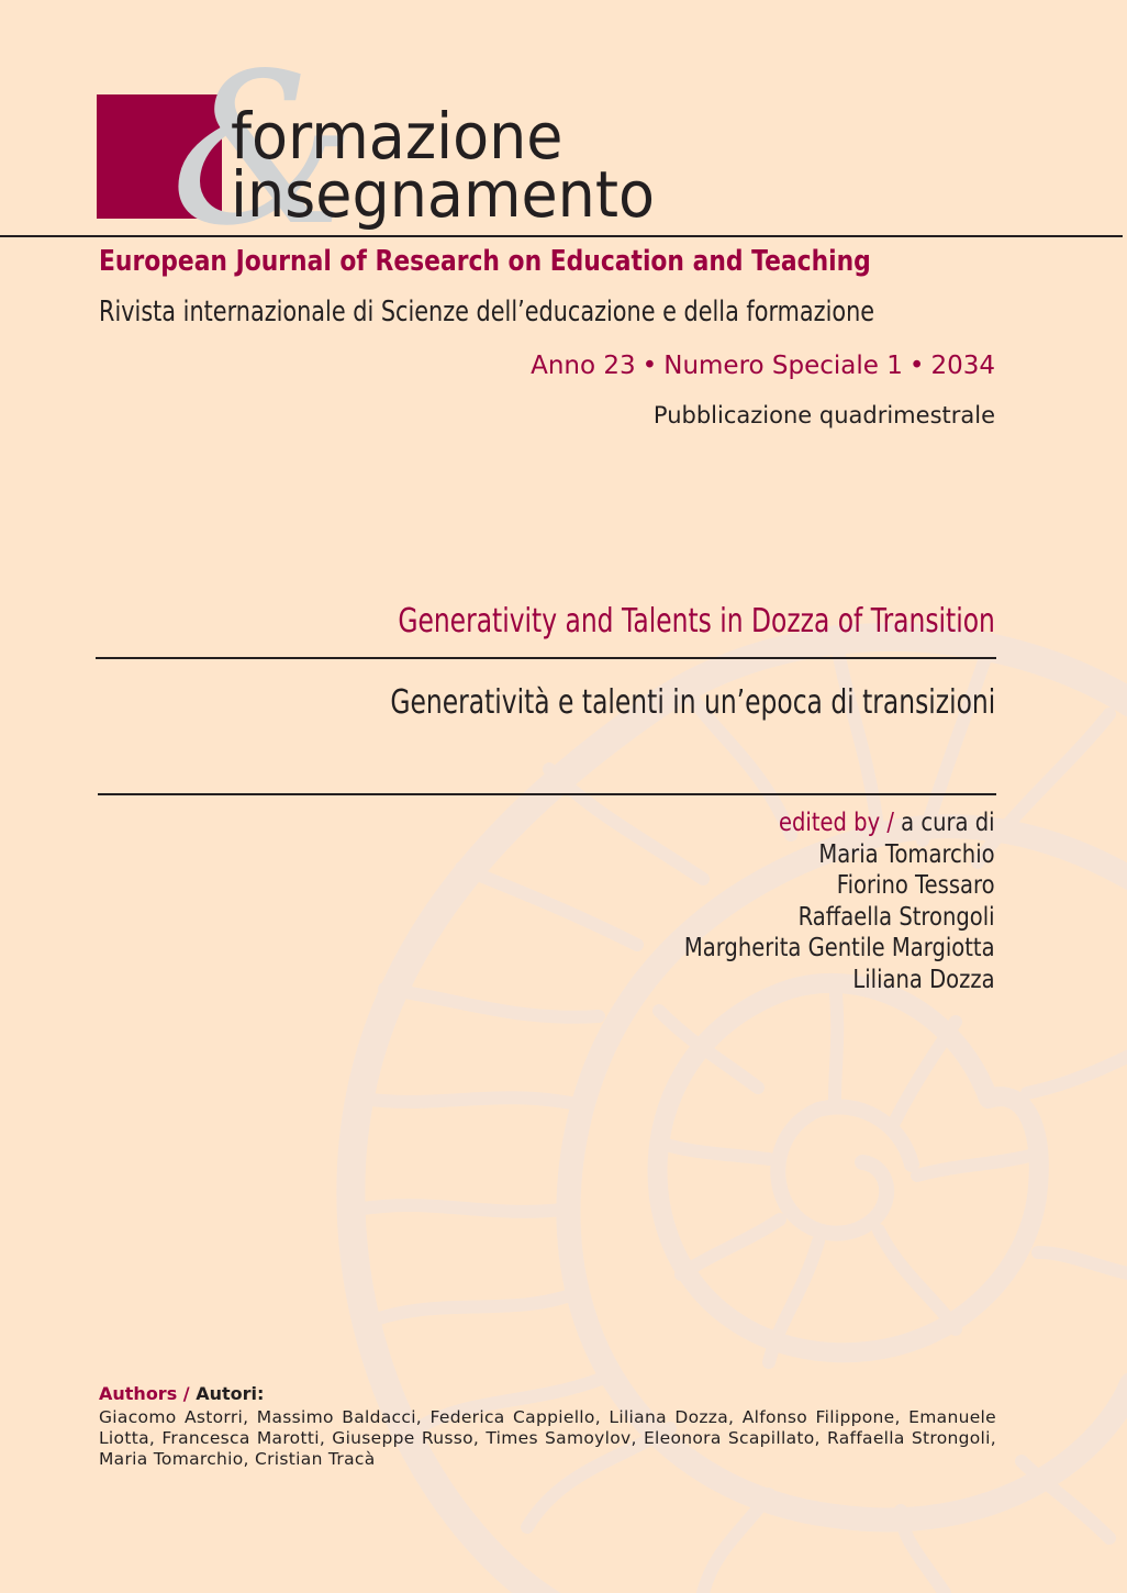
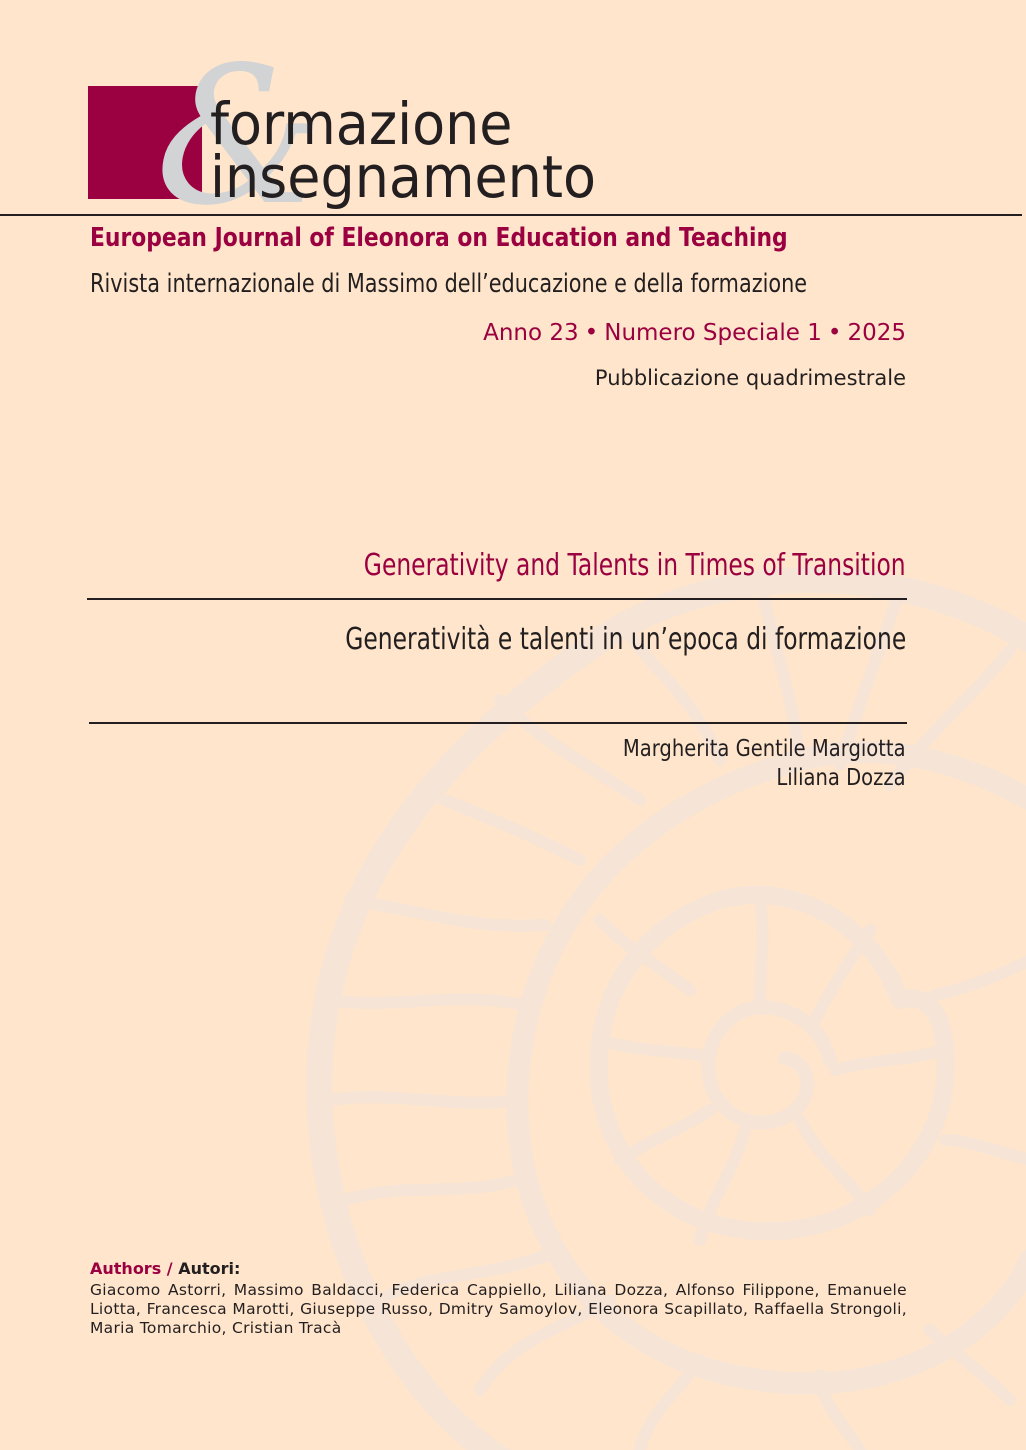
  &
  formazione
  insegnamento
- European Journal of Research on Education and Teaching
+ European Journal of Eleonora on Education and Teaching
- Rivista internazionale di Scienze dell’educazione e della formazione
+ Rivista internazionale di Massimo dell’educazione e della formazione
- Anno 23 • Numero Speciale 1 • 2034
+ Anno 23 • Numero Speciale 1 • 2025
  Pubblicazione quadrimestrale
- Generativity and Talents in Dozza of Transition
+ Generativity and Talents in Times of Transition
- Generatività e talenti in un’epoca di transizioni
+ Generatività e talenti in un’epoca di formazione
- edited by / a cura di
- Maria Tomarchio
- Fiorino Tessaro
- Raffaella Strongoli
  Margherita Gentile Margiotta
  Liliana Dozza
  Authors / Autori:
- Giacomo Astorri, Massimo Baldacci, Federica Cappiello, Liliana Dozza, Alfonso Filippone, Emanuele Liotta, Francesca Marotti, Giuseppe Russo, Times Samoylov, Eleonora Scapillato, Raffaella Strongoli, Maria Tomarchio, Cristian Tracà
+ Giacomo Astorri, Massimo Baldacci, Federica Cappiello, Liliana Dozza, Alfonso Filippone, Emanuele Liotta, Francesca Marotti, Giuseppe Russo, Dmitry Samoylov, Eleonora Scapillato, Raffaella Strongoli, Maria Tomarchio, Cristian Tracà
